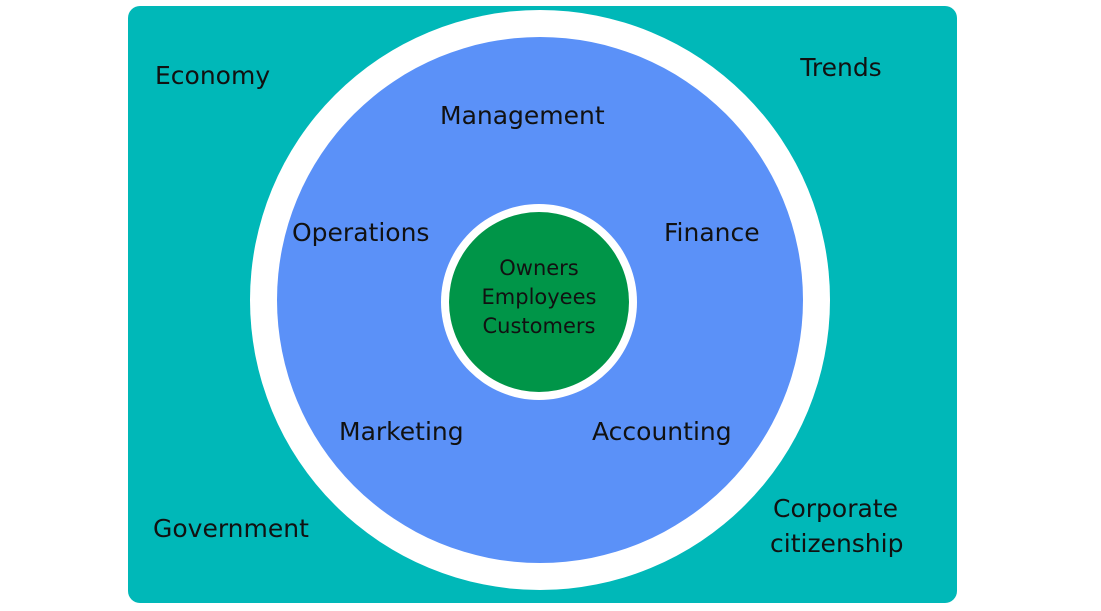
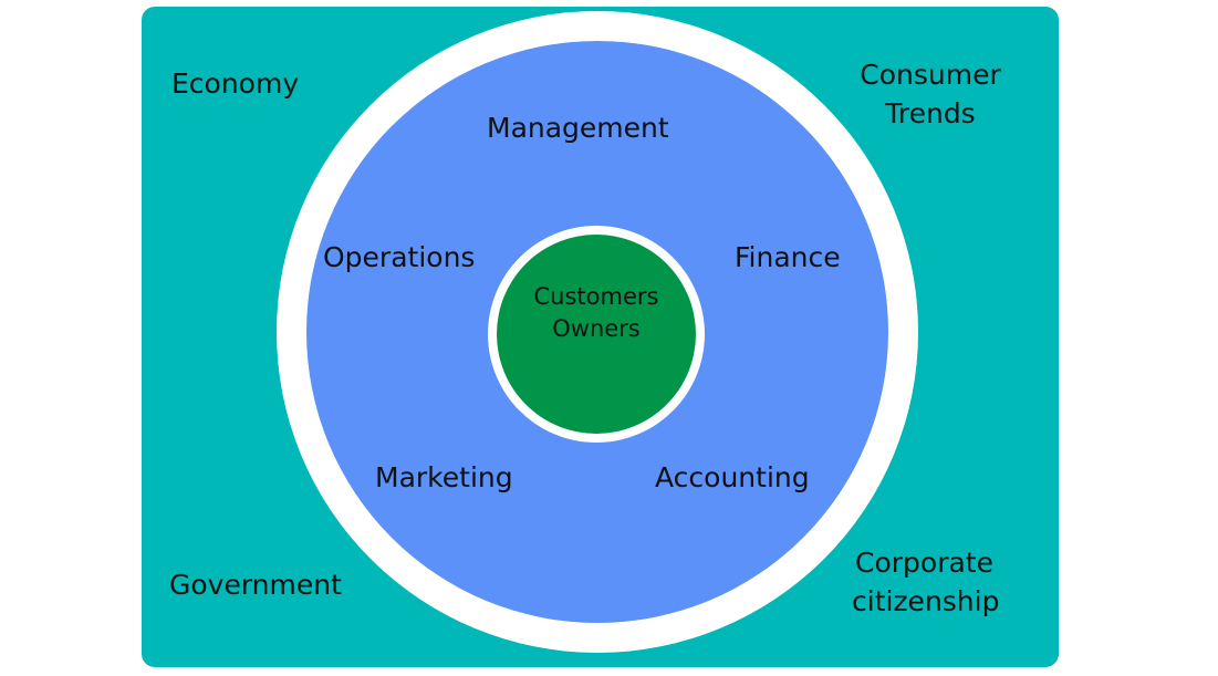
  Economy
+ Consumer
  Trends
  Government
  Corporate
  citizenship
  Management
  Operations
  Finance
  Marketing
  Accounting
- Owners
+ Customers
- Employees
- Customers
+ Owners
